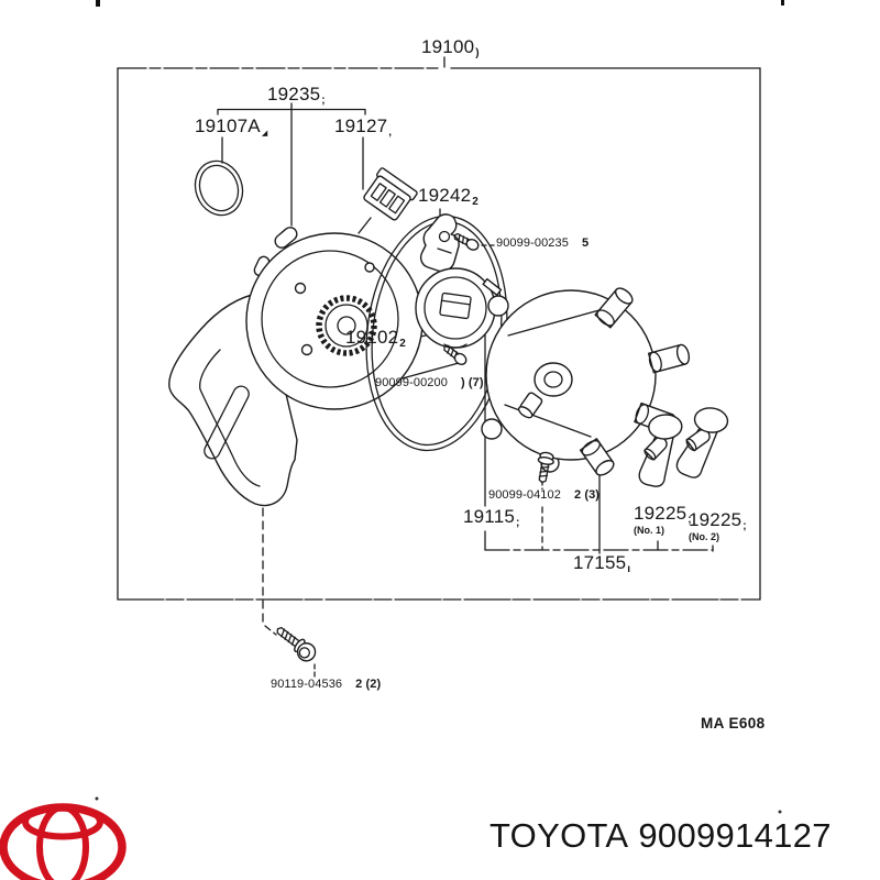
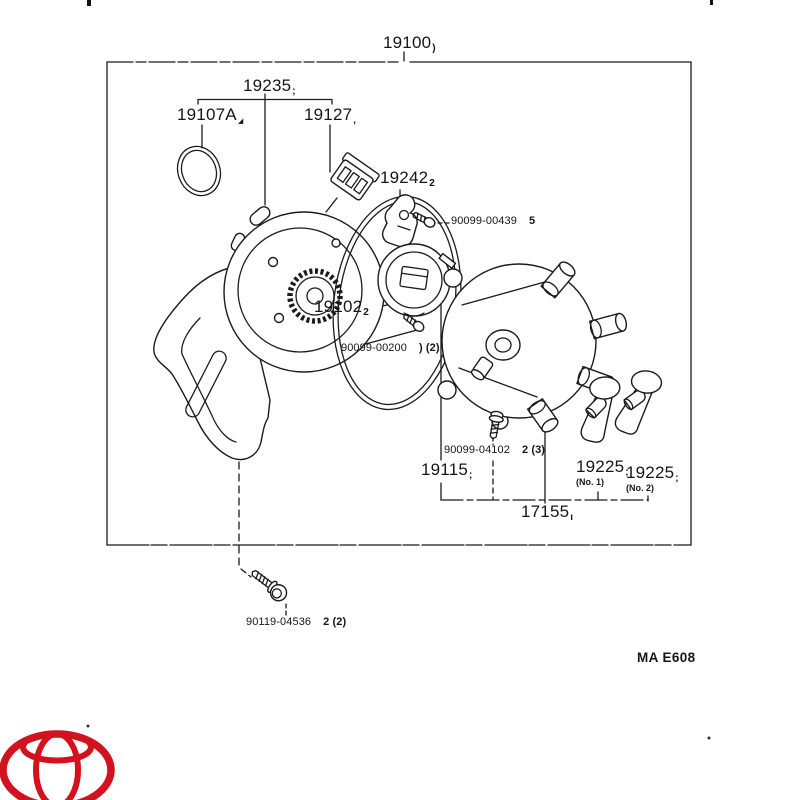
  19100)
  19235;
  19107A
  19127,
  192422
- 90099-00235 5
+ 90099-00439 5
  191022
- 90099-00200 ) (7)
+ 90099-00200 ) (2)
  90099-04102 2 (3)
  19115;
  19225;
  (No. 1)
  19225;
  (No. 2)
  17155ı
  90119-04536 2 (2)
  MA E608
- TOYOTA 9009914127
